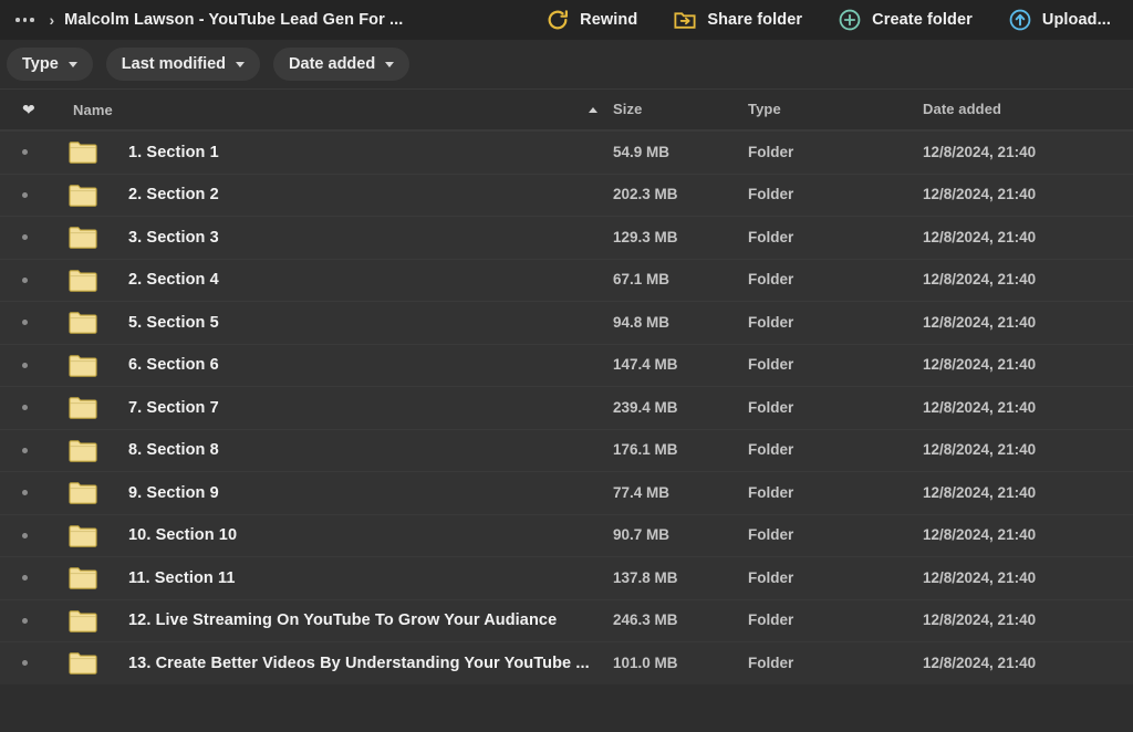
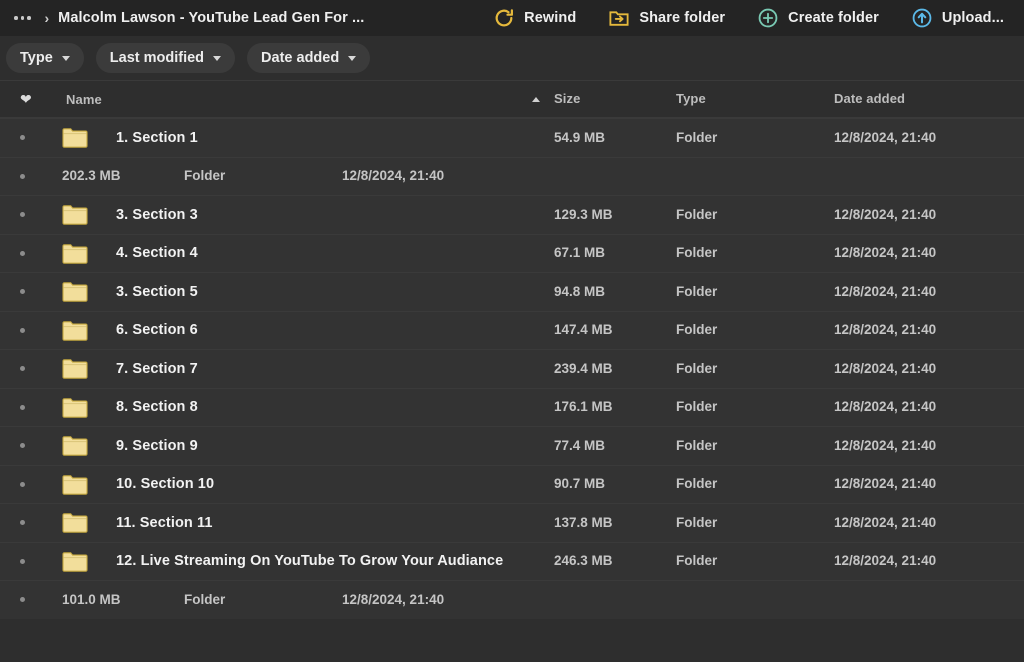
  ›
  Malcolm Lawson - YouTube Lead Gen For ...
  Rewind
  Share folder
  Create folder
  Upload...
  Type
  Last modified
  Date added
  ❤
  Name
  Size
  Type
  Date added
  1. Section 1
  54.9 MB
  Folder
  12/8/2024, 21:40
- 2. Section 2
  202.3 MB
  Folder
  12/8/2024, 21:40
  3. Section 3
  129.3 MB
  Folder
  12/8/2024, 21:40
- 2. Section 4
+ 4. Section 4
  67.1 MB
  Folder
  12/8/2024, 21:40
- 5. Section 5
+ 3. Section 5
  94.8 MB
  Folder
  12/8/2024, 21:40
  6. Section 6
  147.4 MB
  Folder
  12/8/2024, 21:40
  7. Section 7
  239.4 MB
  Folder
  12/8/2024, 21:40
  8. Section 8
  176.1 MB
  Folder
  12/8/2024, 21:40
  9. Section 9
  77.4 MB
  Folder
  12/8/2024, 21:40
  10. Section 10
  90.7 MB
  Folder
  12/8/2024, 21:40
  11. Section 11
  137.8 MB
  Folder
  12/8/2024, 21:40
  12. Live Streaming On YouTube To Grow Your Audiance
  246.3 MB
  Folder
  12/8/2024, 21:40
- 13. Create Better Videos By Understanding Your YouTube ...
  101.0 MB
  Folder
  12/8/2024, 21:40
